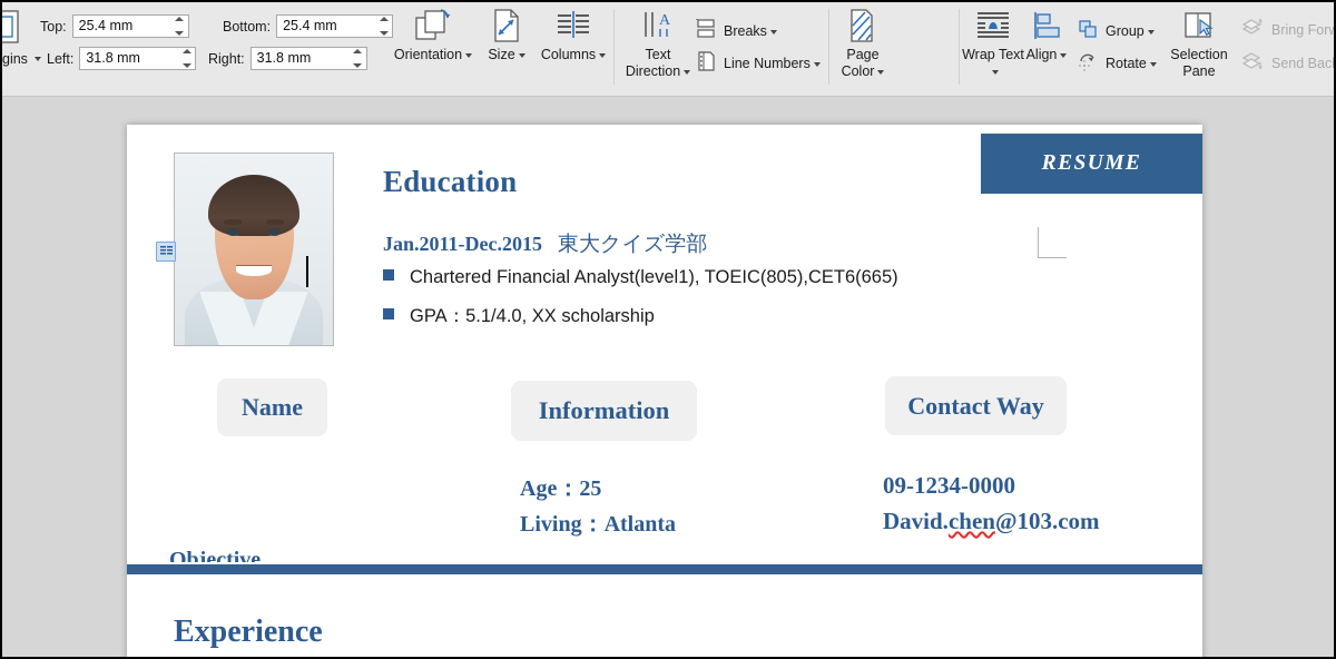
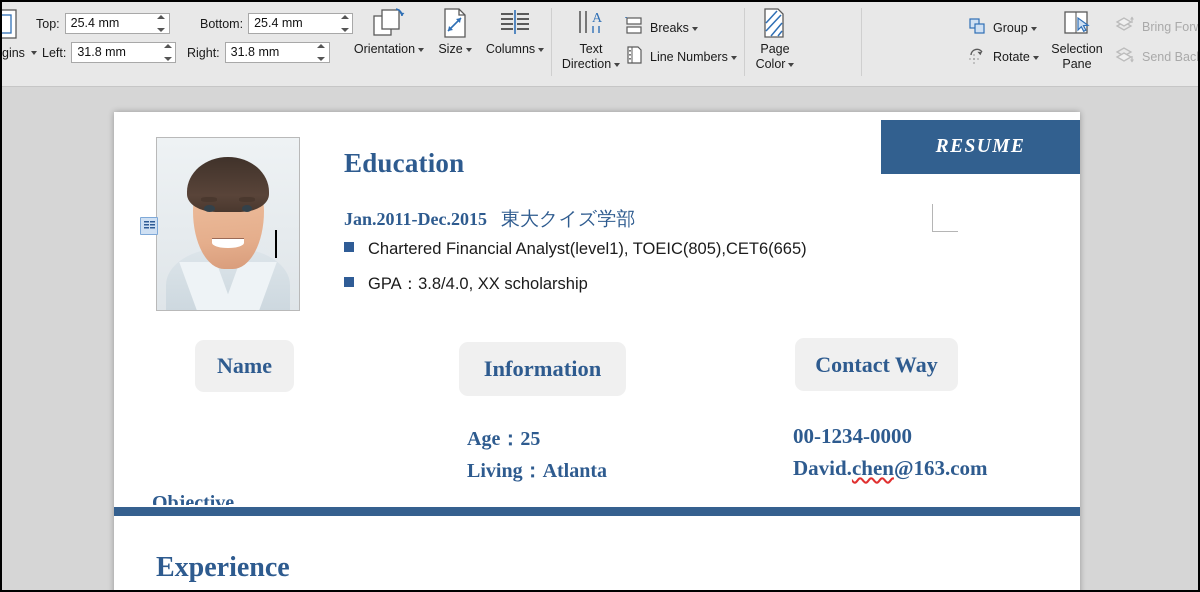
  gins
  Top:
  25.4 mm
  Bottom:
  25.4 mm
  Left:
  31.8 mm
  Right:
  31.8 mm
  Orientation
  Size
  Columns
  A
  Text Direction
  Breaks
  Line Numbers
  Page Color
- Wrap Text
- Align
  Group
  Rotate
  Selection Pane
  Bring Forw
  Send Bac
  RESUME
  Education
  Jan.2011-Dec.2015 東大クイズ学部
  Chartered Financial Analyst(level1), TOEIC(805),CET6(665)
- GPA：5.1/4.0, XX scholarship
+ GPA：3.8/4.0, XX scholarship
  Name
  Information
  Contact Way
  Objective
  Age：25
  Living：Atlanta
- 09-1234-0000
+ 00-1234-0000
- David.chen@103.com
+ David.chen@163.com
  Experience
